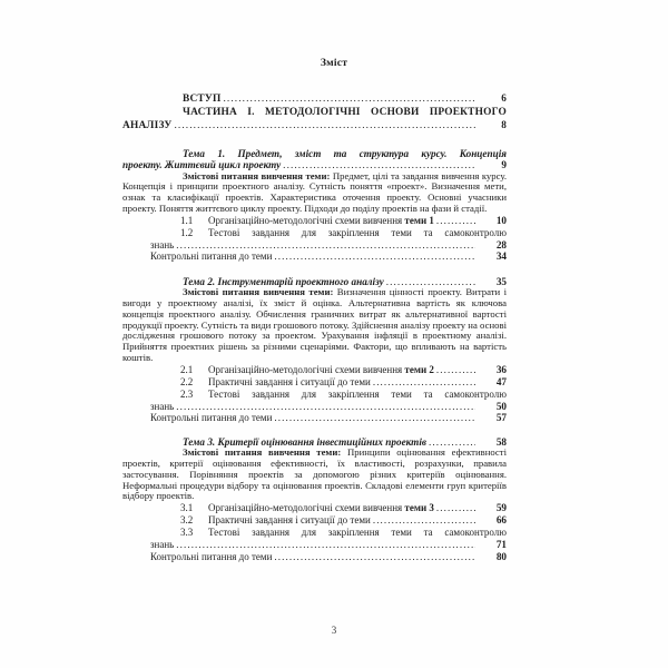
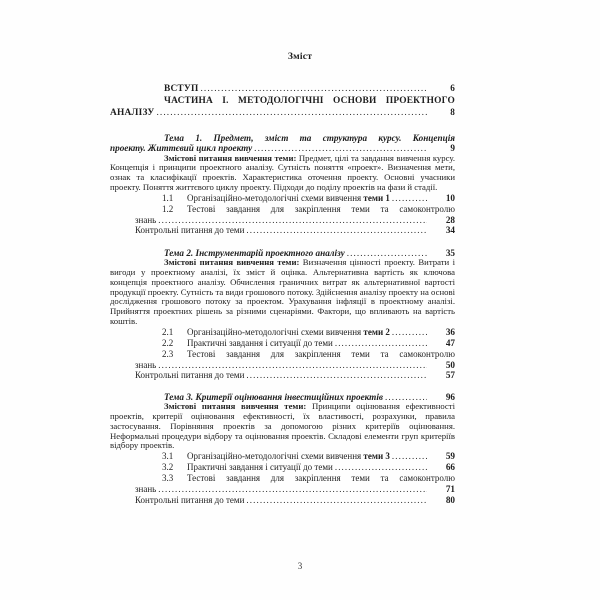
  Зміст
  ВСТУП
  6
  ЧАСТИНА І. МЕТОДОЛОГІЧНІ ОСНОВИ ПРОЕКТНОГО
  АНАЛІЗУ
  8
  Тема 1. Предмет, зміст та структура курсу. Концепція
  проекту. Життєвий цикл проекту
  9
  Змістові питання вивчення теми: Предмет, цілі та завдання вивчення курсу. Концепція і принципи проектного аналізу. Сутність поняття «проект». Визначення мети, ознак та класифікації проектів. Характеристика оточення проекту. Основні учасники проекту. Поняття життєвого циклу проекту. Підходи до поділу проектів на фази й стадії.
  1.1
  Організаційно-методологічні схеми вивчення теми 1
  10
  1.2
  Тестові завдання для закріплення теми та самоконтролю
  знань
  28
  Контрольні питання до теми
  34
  Тема 2. Інструментарій проектного аналізу
  35
  Змістові питання вивчення теми: Визначення цінності проекту. Витрати і вигоди у проектному аналізі, їх зміст й оцінка. Альтернативна вартість як ключова концепція проектного аналізу. Обчислення граничних витрат як альтернативної вартості продукції проекту. Сутність та види грошового потоку. Здійснення аналізу проекту на основі дослідження грошового потоку за проектом. Урахування інфляції в проектному аналізі. Прийняття проектних рішень за різними сценаріями. Фактори, що впливають на вартість коштів.
  2.1
  Організаційно-методологічні схеми вивчення теми 2
  36
  2.2
  Практичні завдання і ситуації до теми
  47
  2.3
  Тестові завдання для закріплення теми та самоконтролю
  знань
  50
  Контрольні питання до теми
  57
  Тема 3. Критерії оцінювання інвестиційних проектів
- 58
+ 96
  Змістові питання вивчення теми: Принципи оцінювання ефективності проектів, критерії оцінювання ефективності, їх властивості, розрахунки, правила застосування. Порівняння проектів за допомогою різних критеріїв оцінювання. Неформальні процедури відбору та оцінювання проектів. Складові елементи груп критеріїв відбору проектів.
  3.1
  Організаційно-методологічні схеми вивчення теми 3
  59
  3.2
  Практичні завдання і ситуації до теми
  66
  3.3
  Тестові завдання для закріплення теми та самоконтролю
  знань
  71
  Контрольні питання до теми
  80
  3
